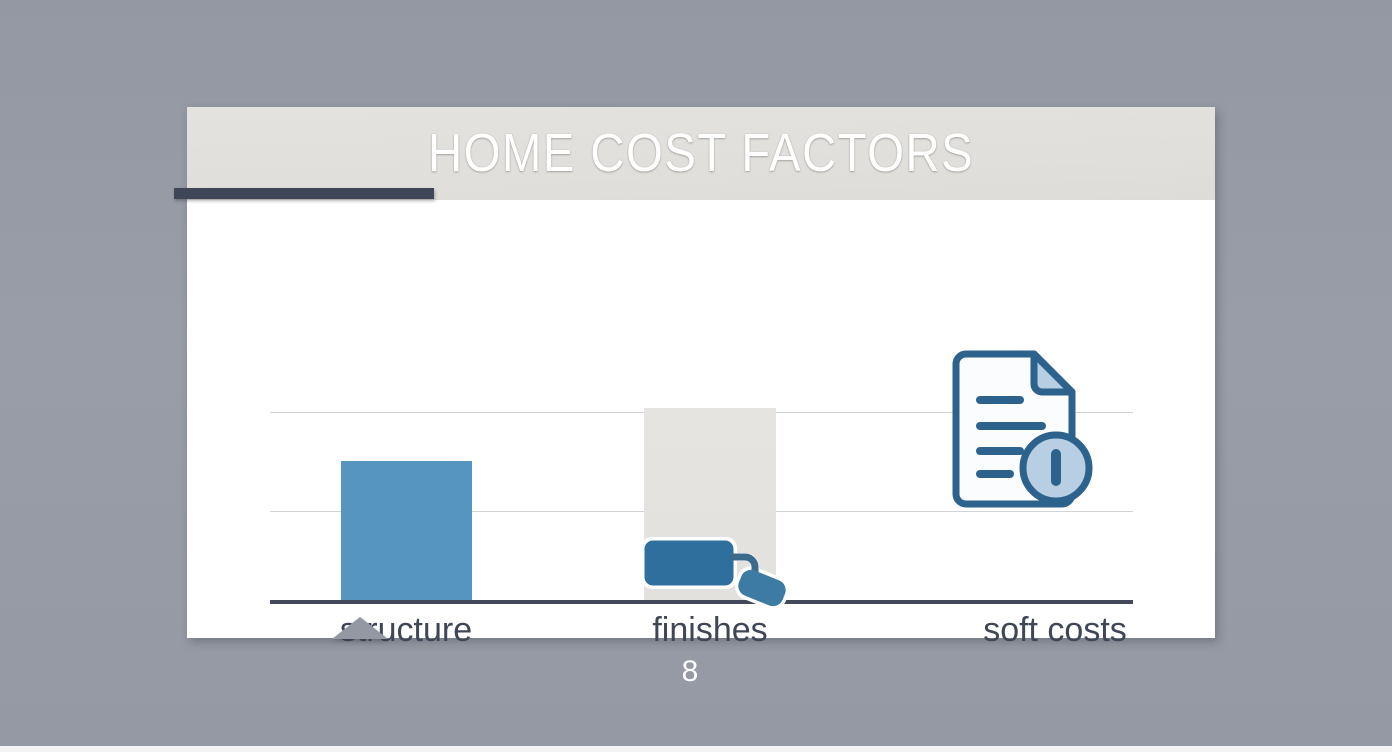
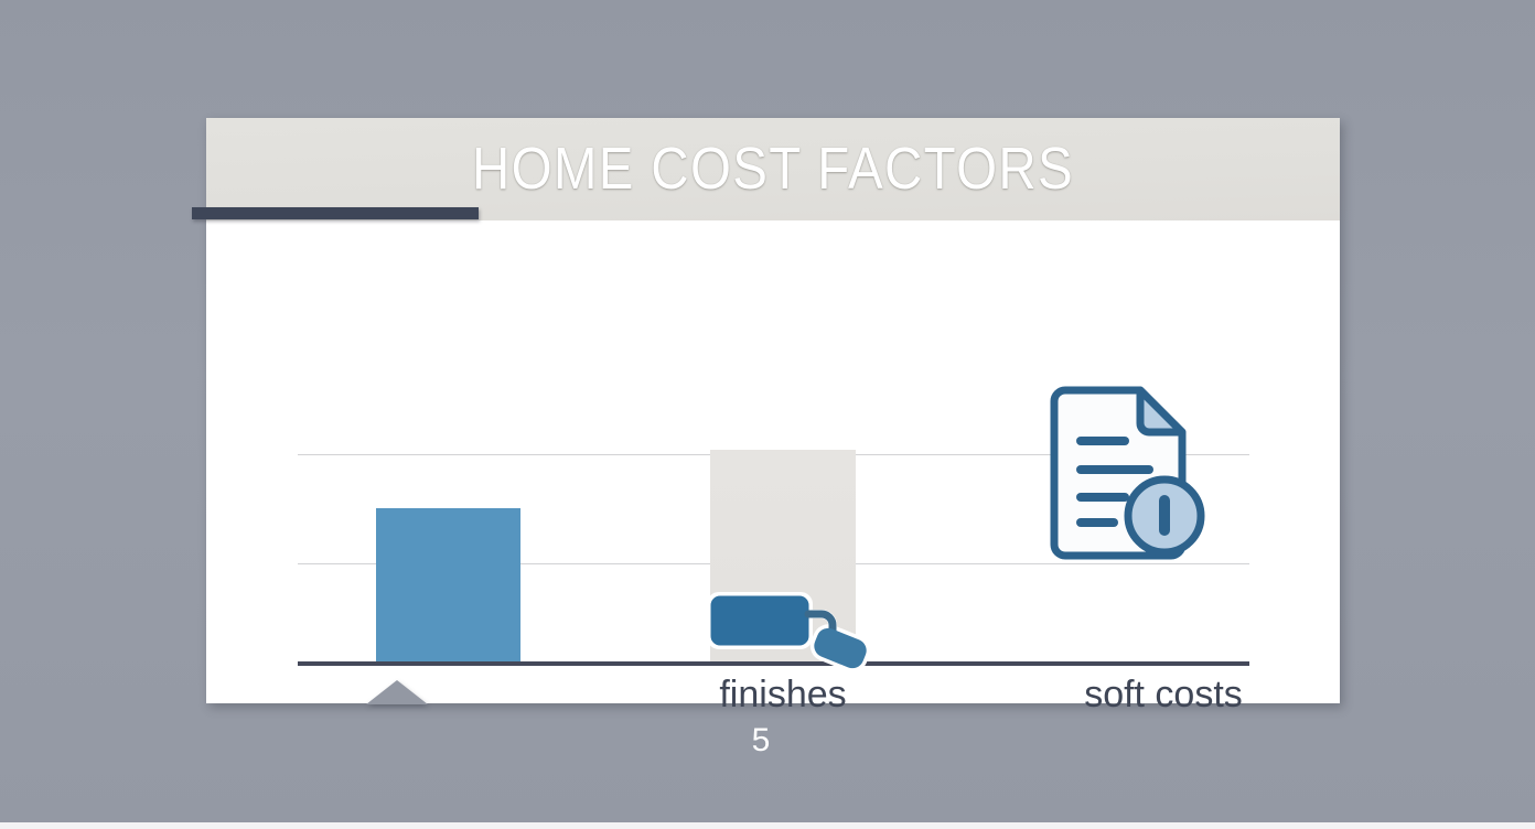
  HOME COST FACTORS
- structure
  finishes
  soft costs
- 8
+ 5
